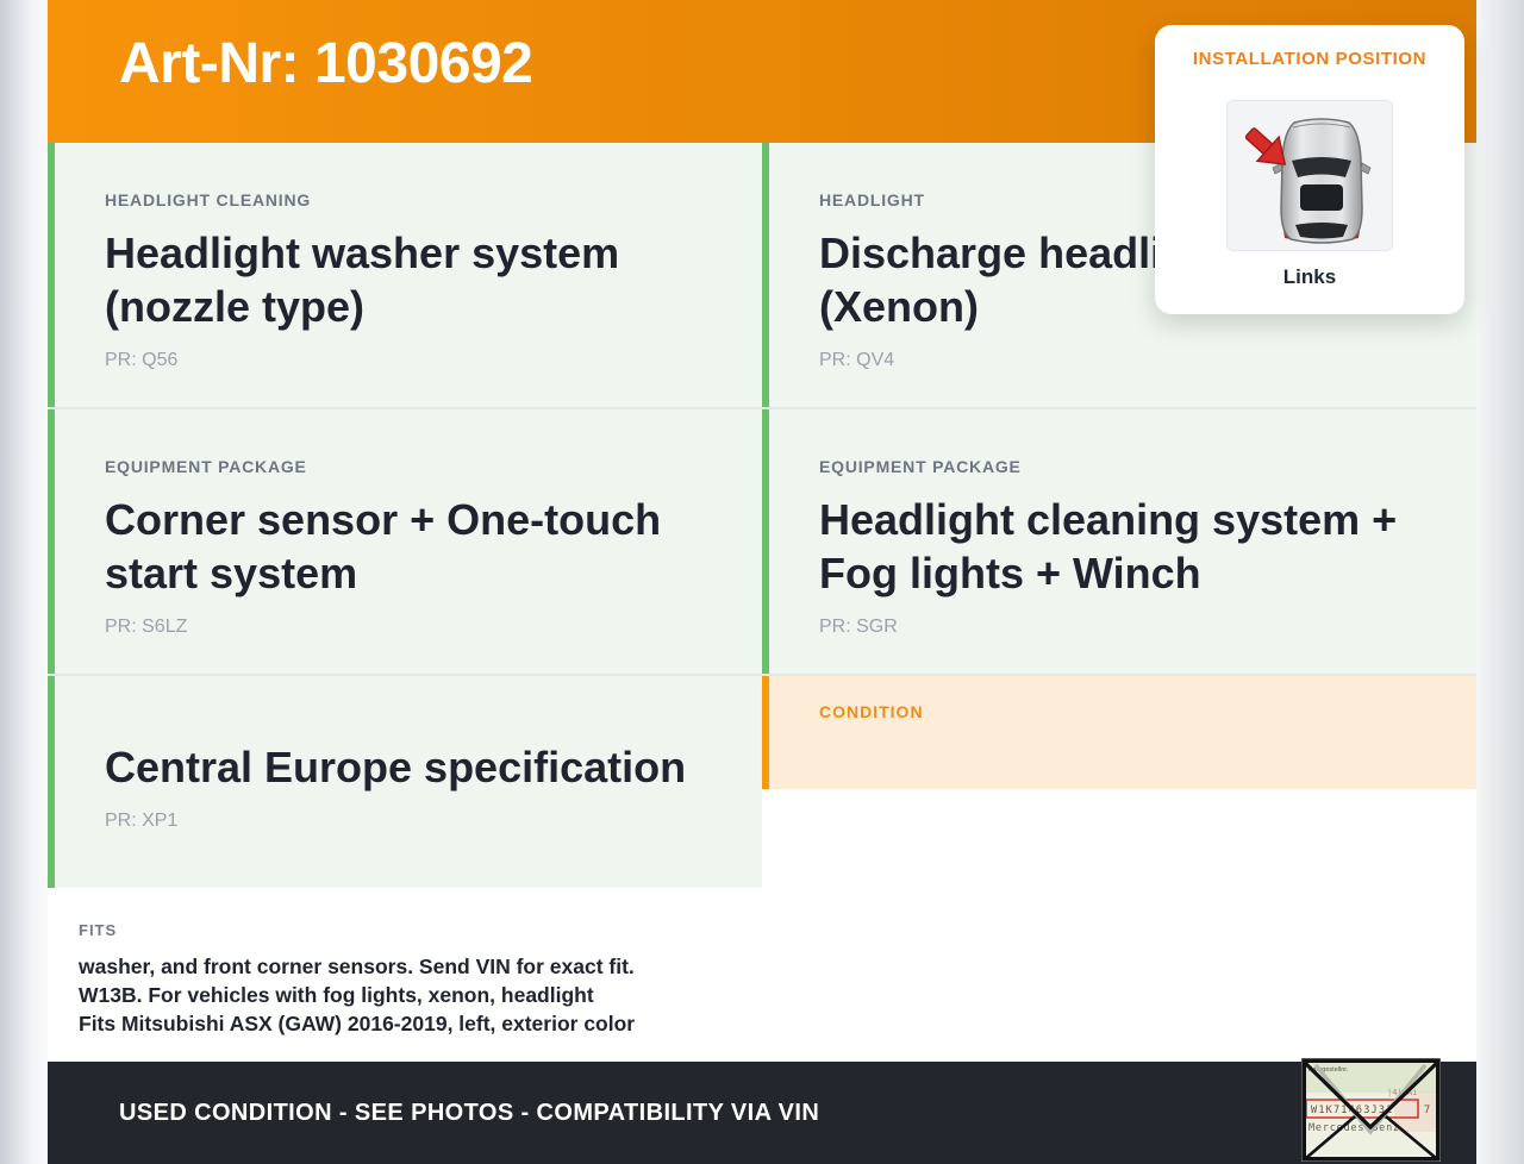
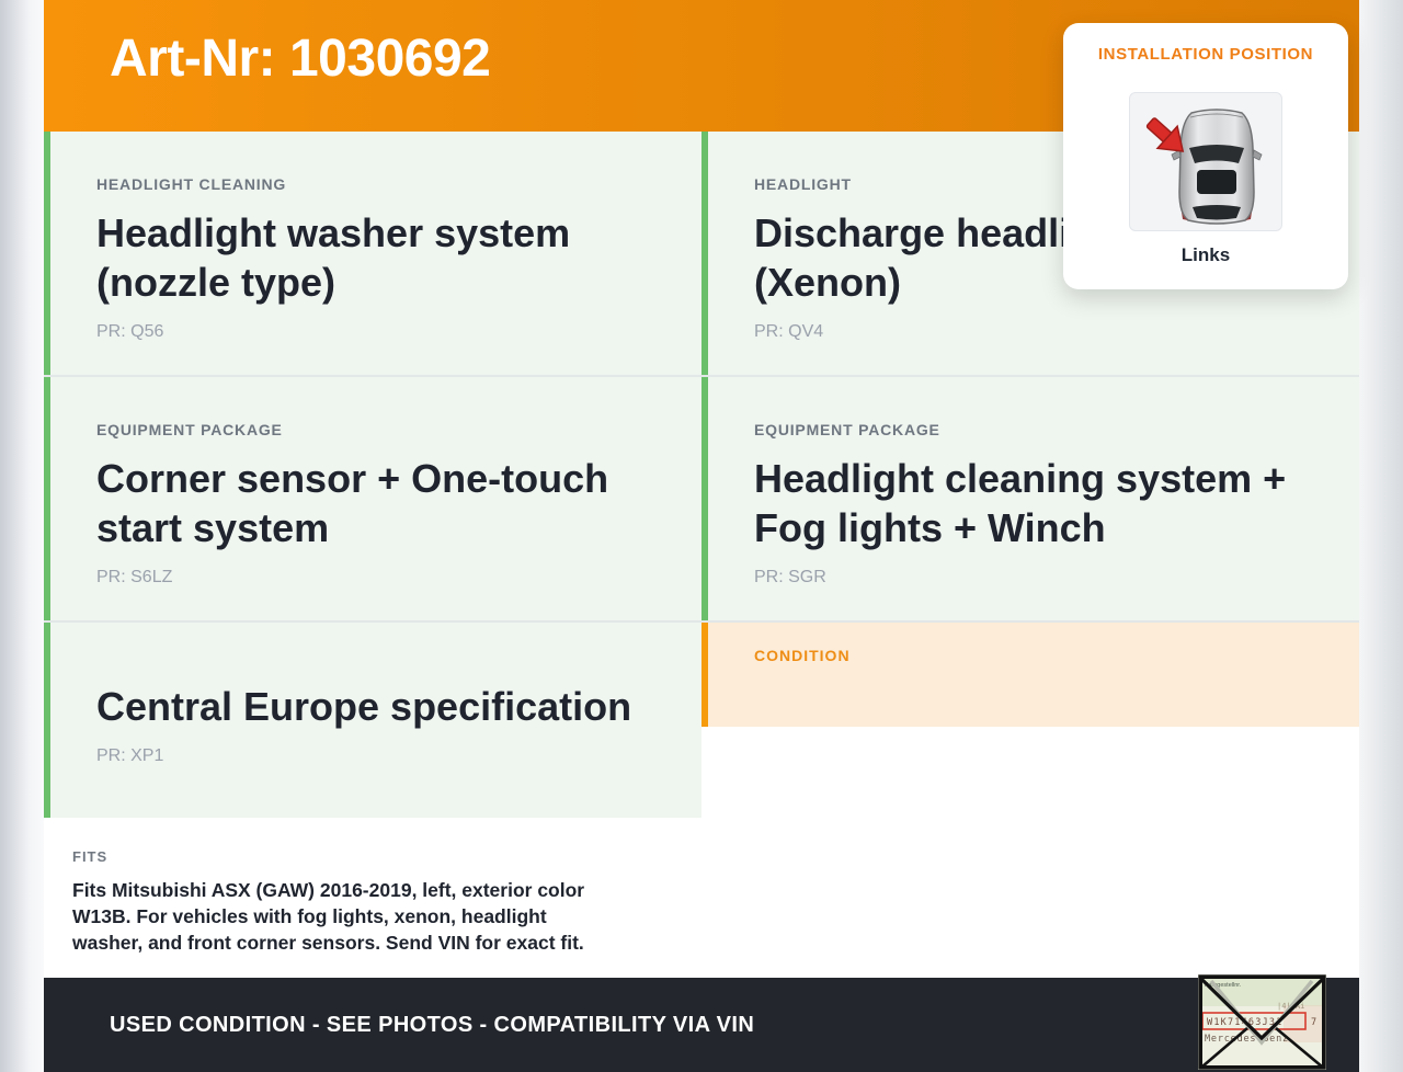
  Art-Nr: 1030692
  HEADLIGHT CLEANING
  Headlight washer system
  (nozzle type)
  PR: Q56
  HEADLIGHT
  Discharge headl
  (Xenon)
  PR: QV4
  EQUIPMENT PACKAGE
  Corner sensor + One-touch
  start system
  PR: S6LZ
  EQUIPMENT PACKAGE
  Headlight cleaning system +
  Fog lights + Winch
  PR: SGR
  Central Europe specification
  PR: XP1
  CONDITION
  FITS
- washer, and front corner sensors. Send VIN for exact fit.
+ Fits Mitsubishi ASX (GAW) 2016-2019, left, exterior color
  W13B. For vehicles with fog lights, xenon, headlight
- Fits Mitsubishi ASX (GAW) 2016-2019, left, exterior color
+ washer, and front corner sensors. Send VIN for exact fit.
  USED CONDITION - SEE PHOTOS - COMPATIBILITY VIA VIN
  INSTALLATION POSITION
  Links
  |4| Ai
  W1K7163J3
  7
  Mercdesenz
